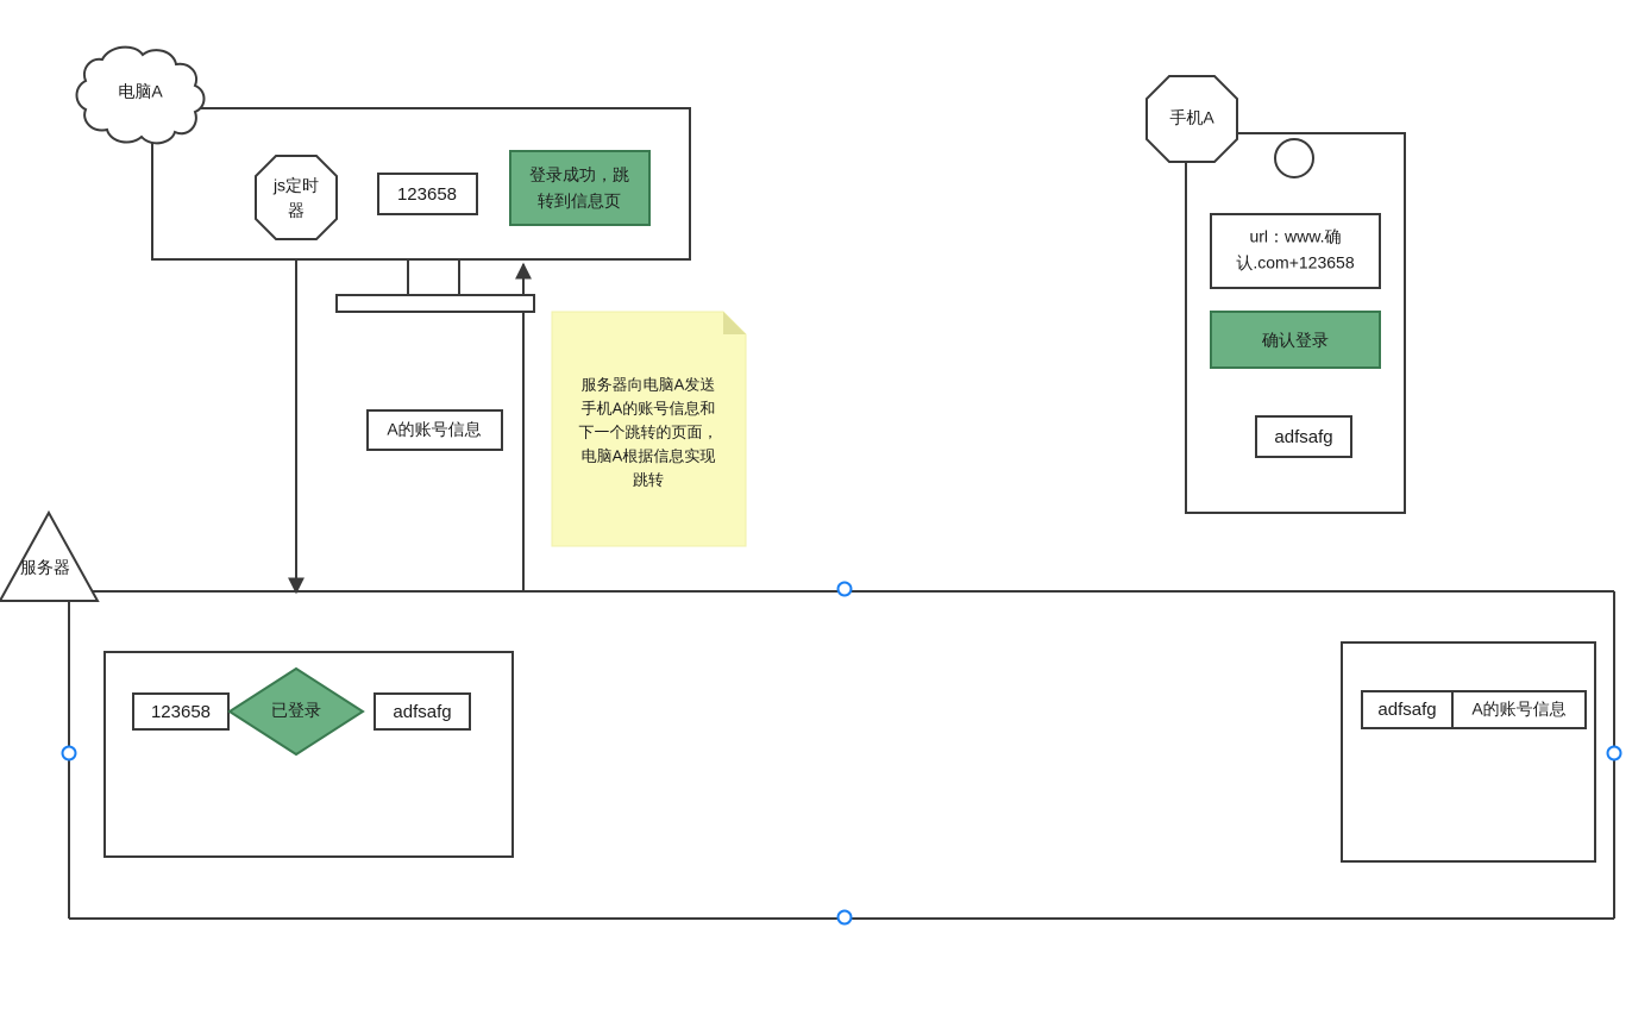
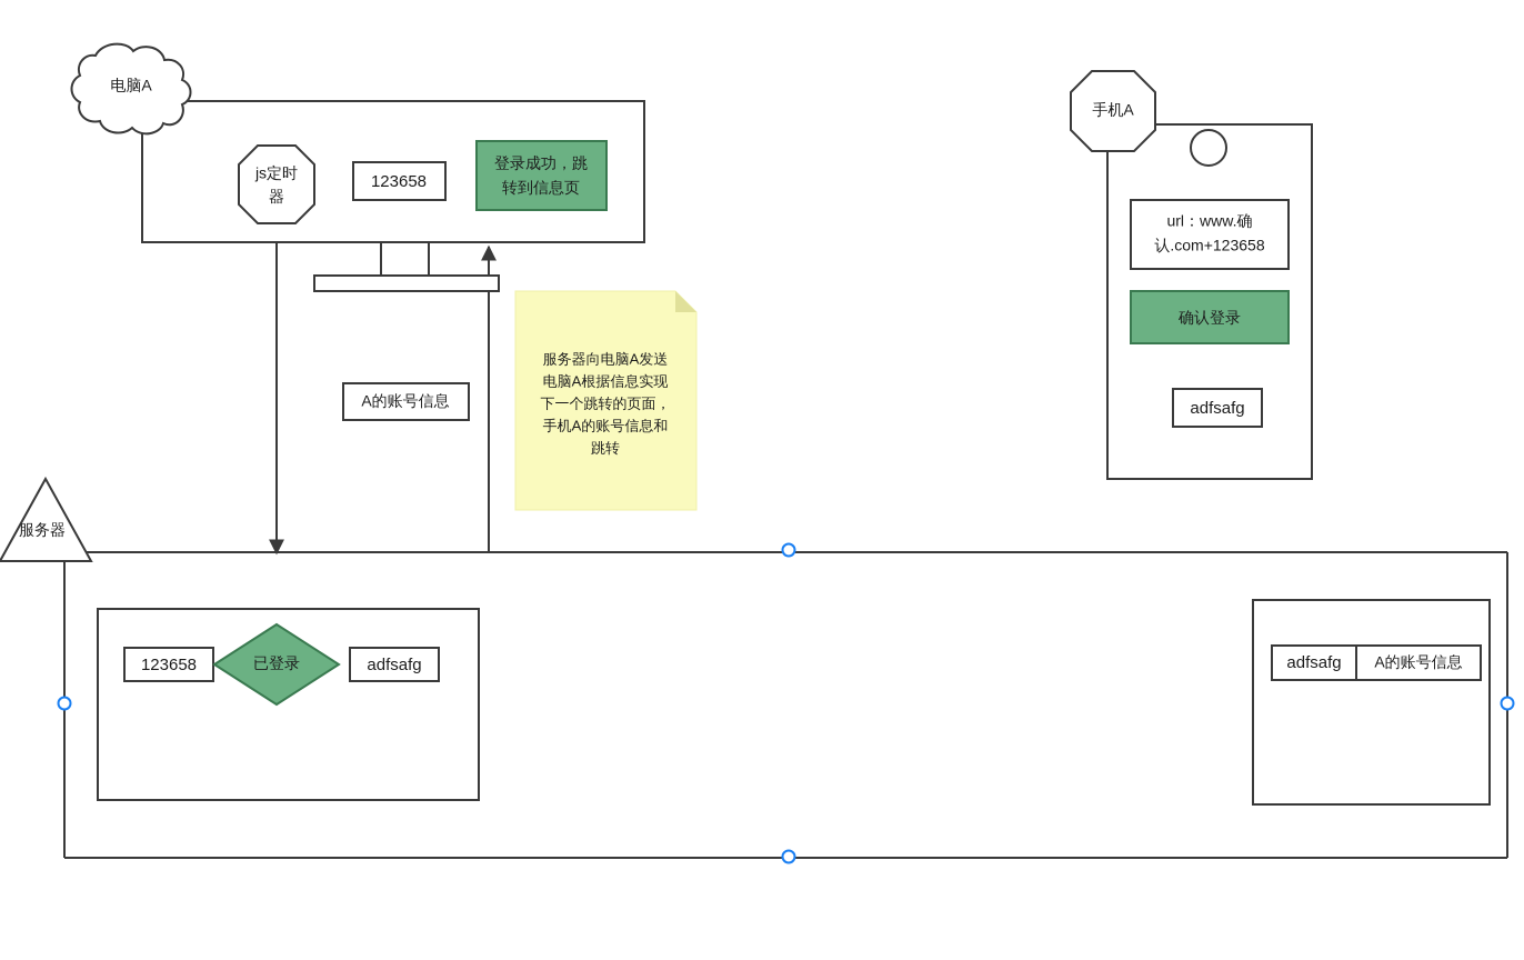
  电脑A
  js定时
  器
  123658
  登录成功，跳
  转到信息页
  A的账号信息
  服务器向电脑A发送
- 手机A的账号信息和
+ 电脑A根据信息实现
  下一个跳转的页面，
- 电脑A根据信息实现
+ 手机A的账号信息和
  跳转
  手机A
  url：www.确
  认.com+123658
  确认登录
  adfsafg
  服务器
  123658
  已登录
  adfsafg
  adfsafg
  A的账号信息
